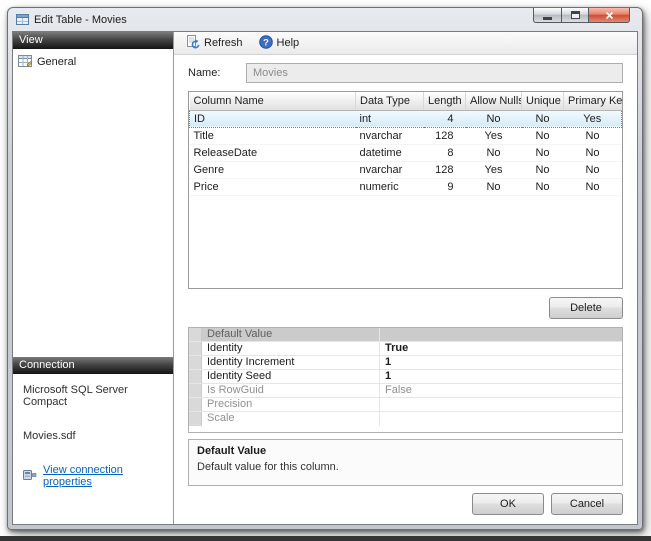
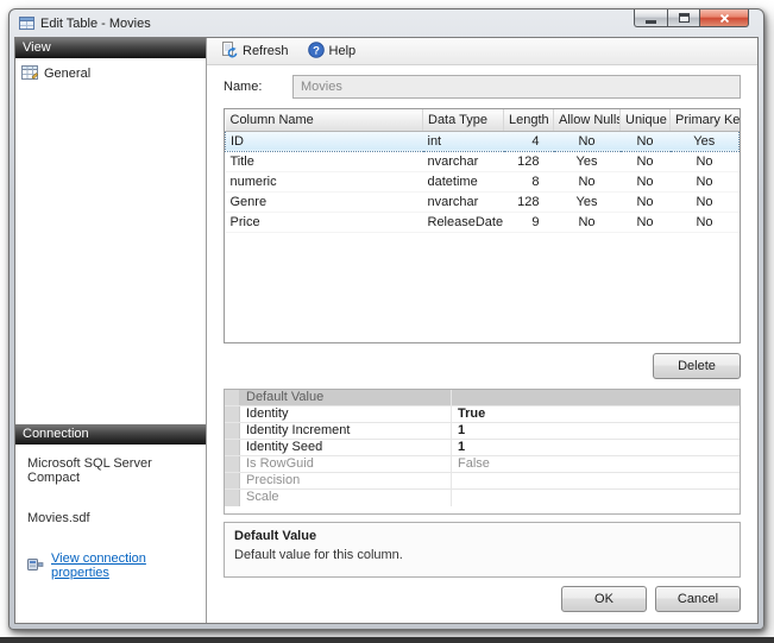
  Edit Table - Movies
  View
  General
  Connection
  Microsoft SQL Server Compact
  Movies.sdf
  View connection properties
  Refresh
  ?
  Help
  Name:
  Movies
  Column Name	Data Type	Length	Allow Null	Unique	Primary Ke
  ID	int	4	No	No	Yes
  Title	nvarchar	128	Yes	No	No
- ReleaseDate	datetime	8	No	No	No
+ numeric	datetime	8	No	No	No
  Genre	nvarchar	128	Yes	No	No
- Price	numeric	9	No	No	No
+ Price	ReleaseDate	9	No	No	No
  Delete
  Default Value
  Identity
  True
  Identity Increment
  1
  Identity Seed
  1
  Is RowGuid
  False
  Precision
  Scale
  Default Value
  Default value for this column.
  OK
  Cancel
